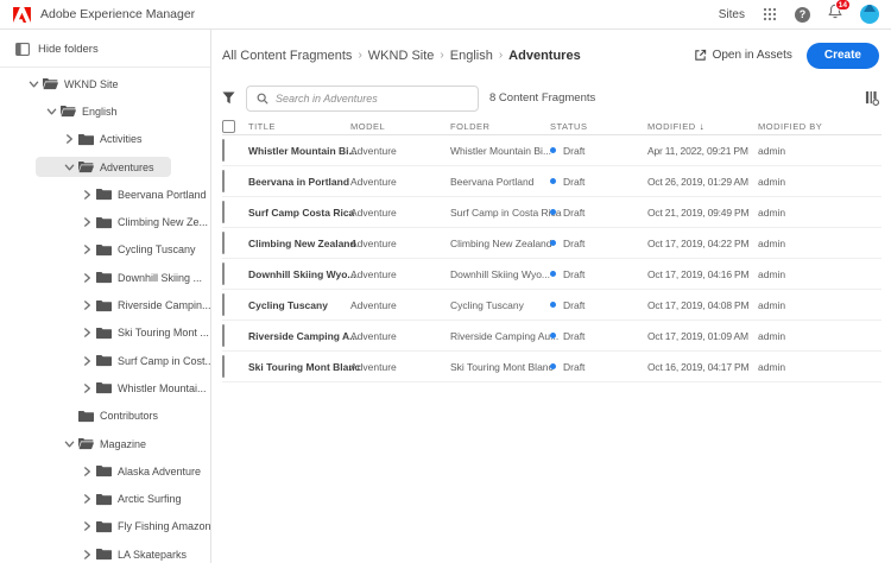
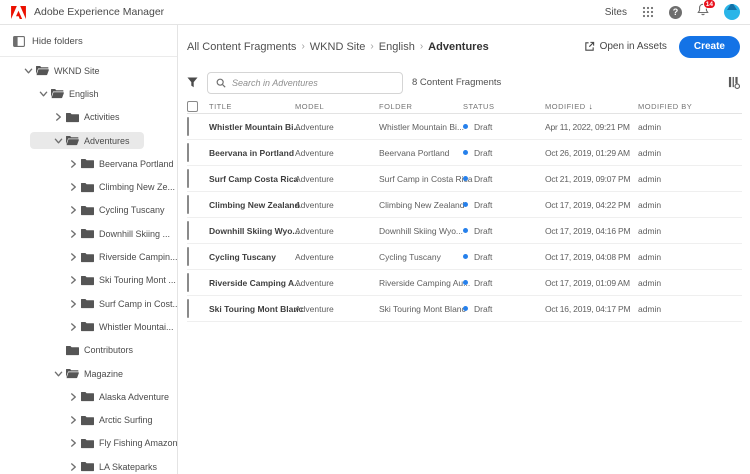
  Adobe Experience Manager
  Sites
  ?
  Hide folders
  WKND Site
  English
  Activities
  Adventures
  Beervana Portland
  Climbing New Ze...
  Cycling Tuscany
  Downhill Skiing ...
  Riverside Campin...
  Ski Touring Mont ...
  Surf Camp in Cost..
  Whistler Mountai...
  Contributors
  Magazine
  Alaska Adventure
  Arctic Surfing
  Fly Fishing Amazon
  LA Skateparks
  All Content Fragments
  ›
  WKND Site
  ›
  English
  ›
  Adventures
  Open in Assets
  Create
  Search in Adventures
  8 Content Fragments
  TITLE
  MODEL
  FOLDER
  STATUS
  MODIFIED
  ↓
  MODIFIED BY
  Whistler Mountain Bi.
  Adventure
  Whistler Mountain Bi..
  Draft
  Apr 11, 2022, 09:21 PM
  admin
  Beervana in Portland
  Adventure
  Beervana Portland
  Draft
  Oct 26, 2019, 01:29 AM
  admin
  Surf Camp Costa Ric
  Adventure
  Surf Camp in Costa R
  Draft
- Oct 21, 2019, 09:49 PM
+ Oct 21, 2019, 09:07 PM
  admin
  Climbing New Zealan
  Adventure
  Climbing New Zealan
  Draft
  Oct 17, 2019, 04:22 PM
  admin
  Downhill Skiing Wyo.
  Adventure
  Downhill Skiing Wyo...
  Draft
  Oct 17, 2019, 04:16 PM
  admin
  Cycling Tuscany
  Adventure
  Cycling Tuscany
  Draft
  Oct 17, 2019, 04:08 PM
  admin
  Riverside Camping A
  Adventure
  Riverside Camping Au
  Draft
  Oct 17, 2019, 01:09 AM
  admin
  Ski Touring Mont Bla
  Adventure
  Ski Touring Mont Blan
  Draft
  Oct 16, 2019, 04:17 PM
  admin
